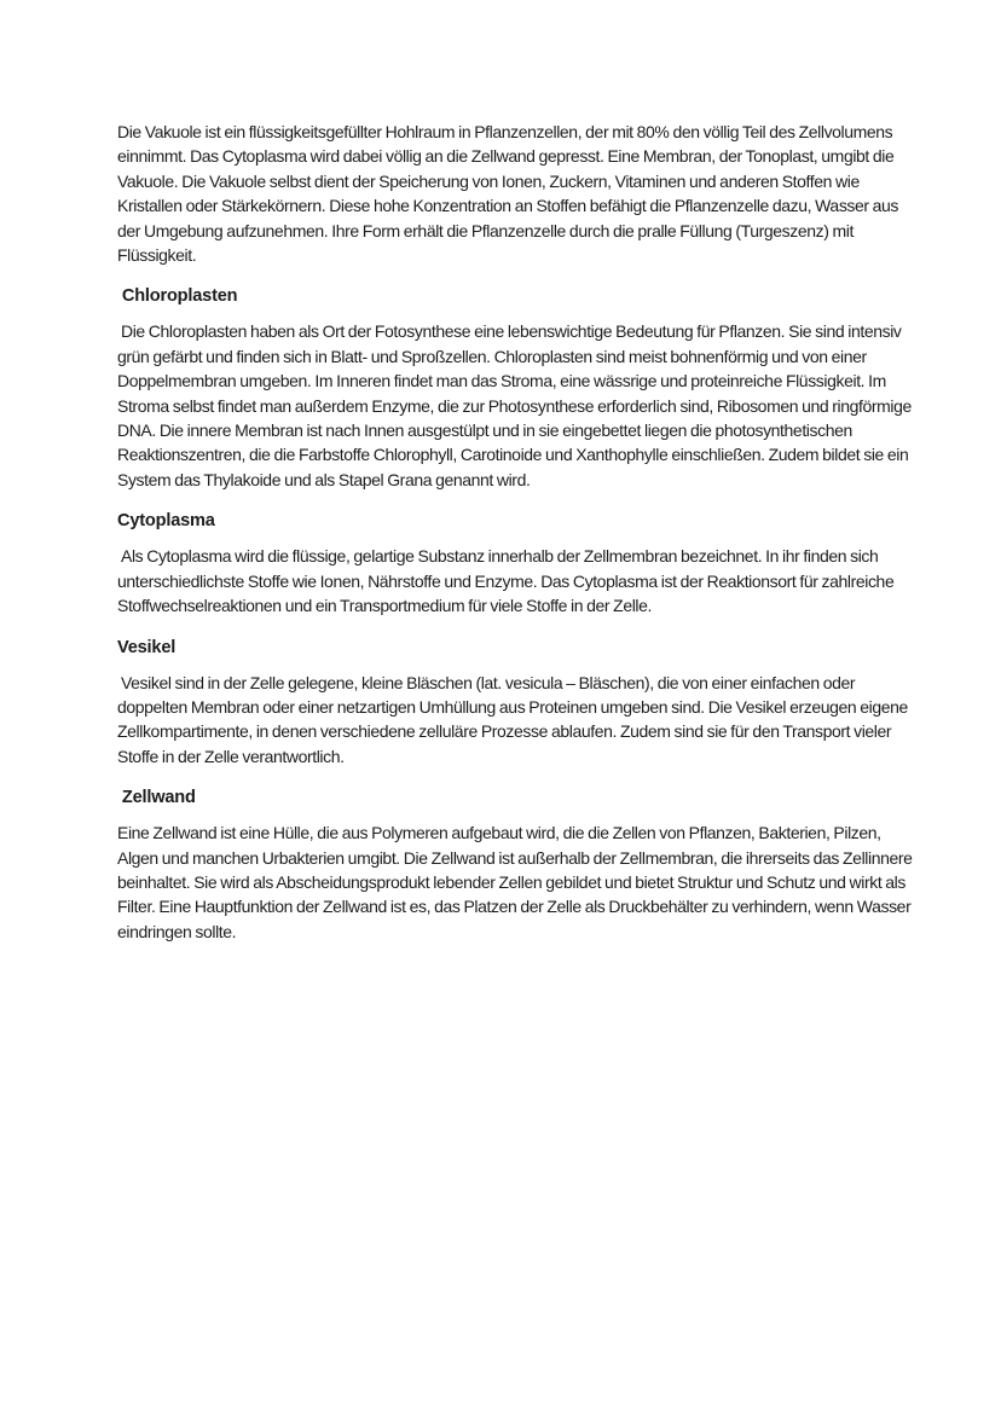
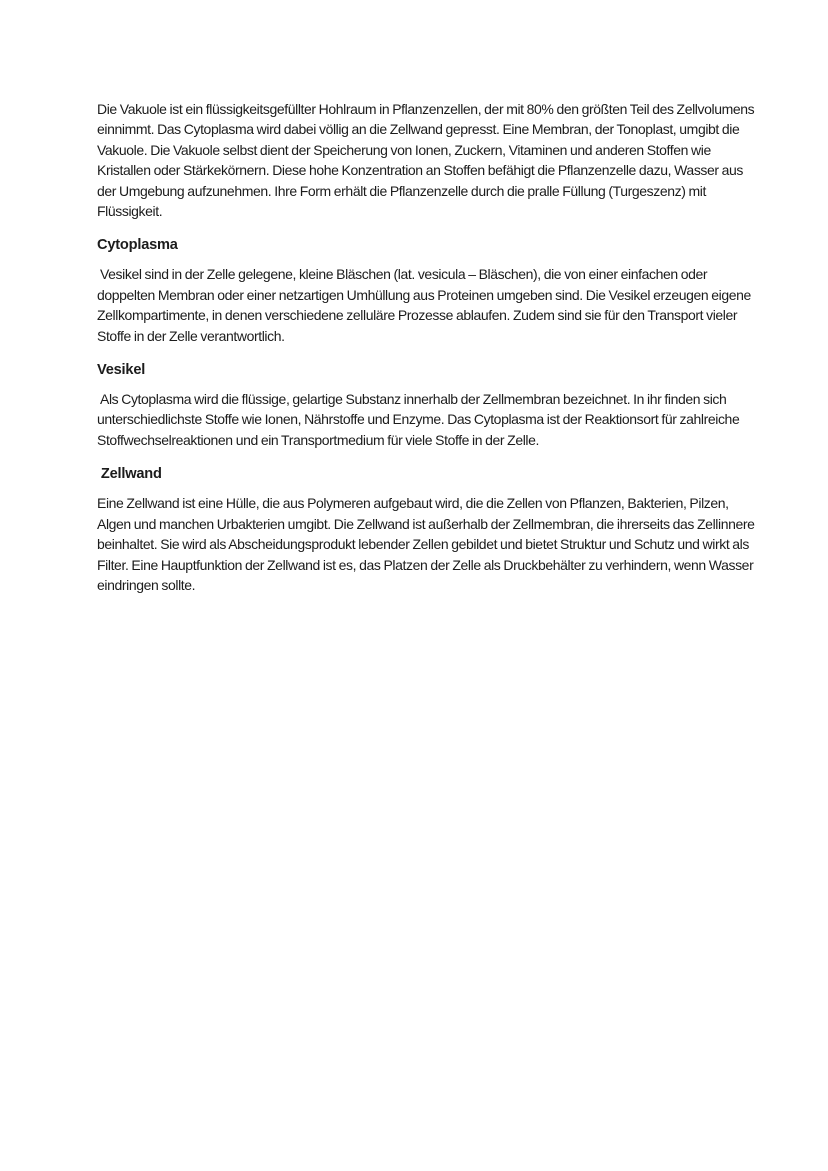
- Die Vakuole ist ein flüssigkeitsgefüllter Hohlraum in Pflanzenzellen, der mit 80% den völlig Teil des Zellvolumens einnimmt. Das Cytoplasma wird dabei völlig an die Zellwand gepresst. Eine Membran, der Tonoplast, umgibt die Vakuole. Die Vakuole selbst dient der Speicherung von Ionen, Zuckern, Vitaminen und anderen Stoffen wie Kristallen oder Stärkekörnern. Diese hohe Konzentration an Stoffen befähigt die Pflanzenzelle dazu, Wasser aus der Umgebung aufzunehmen. Ihre Form erhält die Pflanzenzelle durch die pralle Füllung (Turgeszenz) mit Flüssigkeit.
+ Die Vakuole ist ein flüssigkeitsgefüllter Hohlraum in Pflanzenzellen, der mit 80% den größten Teil des Zellvolumens einnimmt. Das Cytoplasma wird dabei völlig an die Zellwand gepresst. Eine Membran, der Tonoplast, umgibt die Vakuole. Die Vakuole selbst dient der Speicherung von Ionen, Zuckern, Vitaminen und anderen Stoffen wie Kristallen oder Stärkekörnern. Diese hohe Konzentration an Stoffen befähigt die Pflanzenzelle dazu, Wasser aus der Umgebung aufzunehmen. Ihre Form erhält die Pflanzenzelle durch die pralle Füllung (Turgeszenz) mit Flüssigkeit.
- Chloroplasten
- Die Chloroplasten haben als Ort der Fotosynthese eine lebenswichtige Bedeutung für Pflanzen. Sie sind intensiv grün gefärbt und finden sich in Blatt- und Sproßzellen. Chloroplasten sind meist bohnenförmig und von einer Doppelmembran umgeben. Im Inneren findet man das Stroma, eine wässrige und proteinreiche Flüssigkeit. Im Stroma selbst findet man außerdem Enzyme, die zur Photosynthese erforderlich sind, Ribosomen und ringförmige DNA. Die innere Membran ist nach Innen ausgestülpt und in sie eingebettet liegen die photosynthetischen Reaktionszentren, die die Farbstoffe Chlorophyll, Carotinoide und Xanthophylle einschließen. Zudem bildet sie ein System das Thylakoide und als Stapel Grana genannt wird.
  Cytoplasma
- Als Cytoplasma wird die flüssige, gelartige Substanz innerhalb der Zellmembran bezeichnet. In ihr finden sich unterschiedlichste Stoffe wie Ionen, Nährstoffe und Enzyme. Das Cytoplasma ist der Reaktionsort für zahlreiche Stoffwechselreaktionen und ein Transportmedium für viele Stoffe in der Zelle.
+ Vesikel sind in der Zelle gelegene, kleine Bläschen (lat. vesicula – Bläschen), die von einer einfachen oder doppelten Membran oder einer netzartigen Umhüllung aus Proteinen umgeben sind. Die Vesikel erzeugen eigene Zellkompartimente, in denen verschiedene zelluläre Prozesse ablaufen. Zudem sind sie für den Transport vieler Stoffe in der Zelle verantwortlich.
  Vesikel
- Vesikel sind in der Zelle gelegene, kleine Bläschen (lat. vesicula – Bläschen), die von einer einfachen oder doppelten Membran oder einer netzartigen Umhüllung aus Proteinen umgeben sind. Die Vesikel erzeugen eigene Zellkompartimente, in denen verschiedene zelluläre Prozesse ablaufen. Zudem sind sie für den Transport vieler Stoffe in der Zelle verantwortlich.
+ Als Cytoplasma wird die flüssige, gelartige Substanz innerhalb der Zellmembran bezeichnet. In ihr finden sich unterschiedlichste Stoffe wie Ionen, Nährstoffe und Enzyme. Das Cytoplasma ist der Reaktionsort für zahlreiche Stoffwechselreaktionen und ein Transportmedium für viele Stoffe in der Zelle.
  Zellwand
  Eine Zellwand ist eine Hülle, die aus Polymeren aufgebaut wird, die die Zellen von Pflanzen, Bakterien, Pilzen, Algen und manchen Urbakterien umgibt. Die Zellwand ist außerhalb der Zellmembran, die ihrerseits das Zellinnere beinhaltet. Sie wird als Abscheidungsprodukt lebender Zellen gebildet und bietet Struktur und Schutz und wirkt als Filter. Eine Hauptfunktion der Zellwand ist es, das Platzen der Zelle als Druckbehälter zu verhindern, wenn Wasser eindringen sollte.
